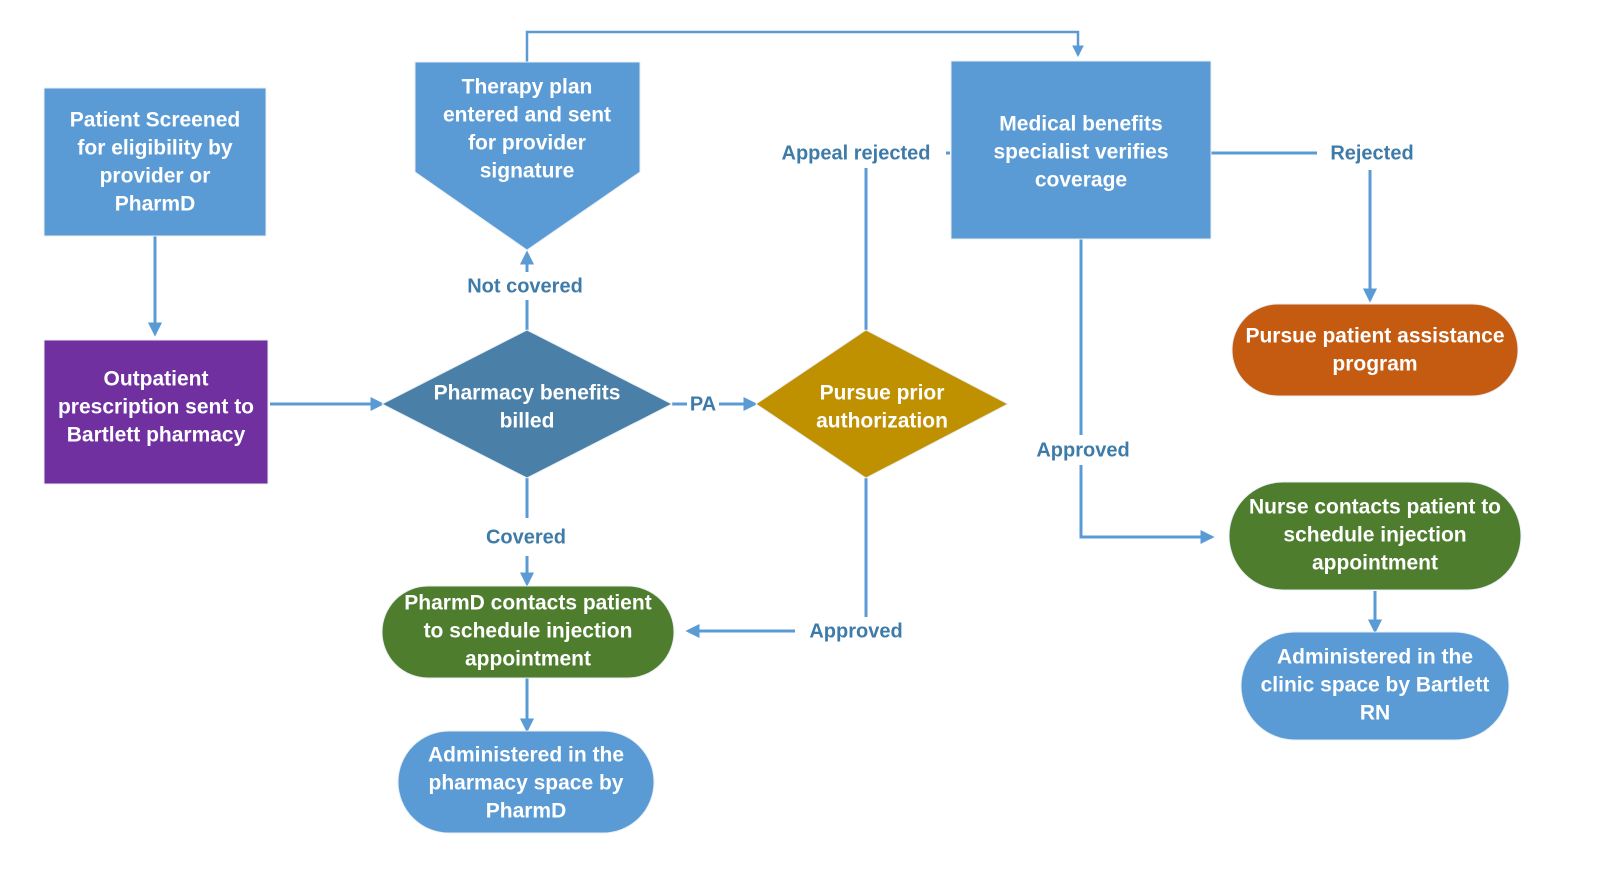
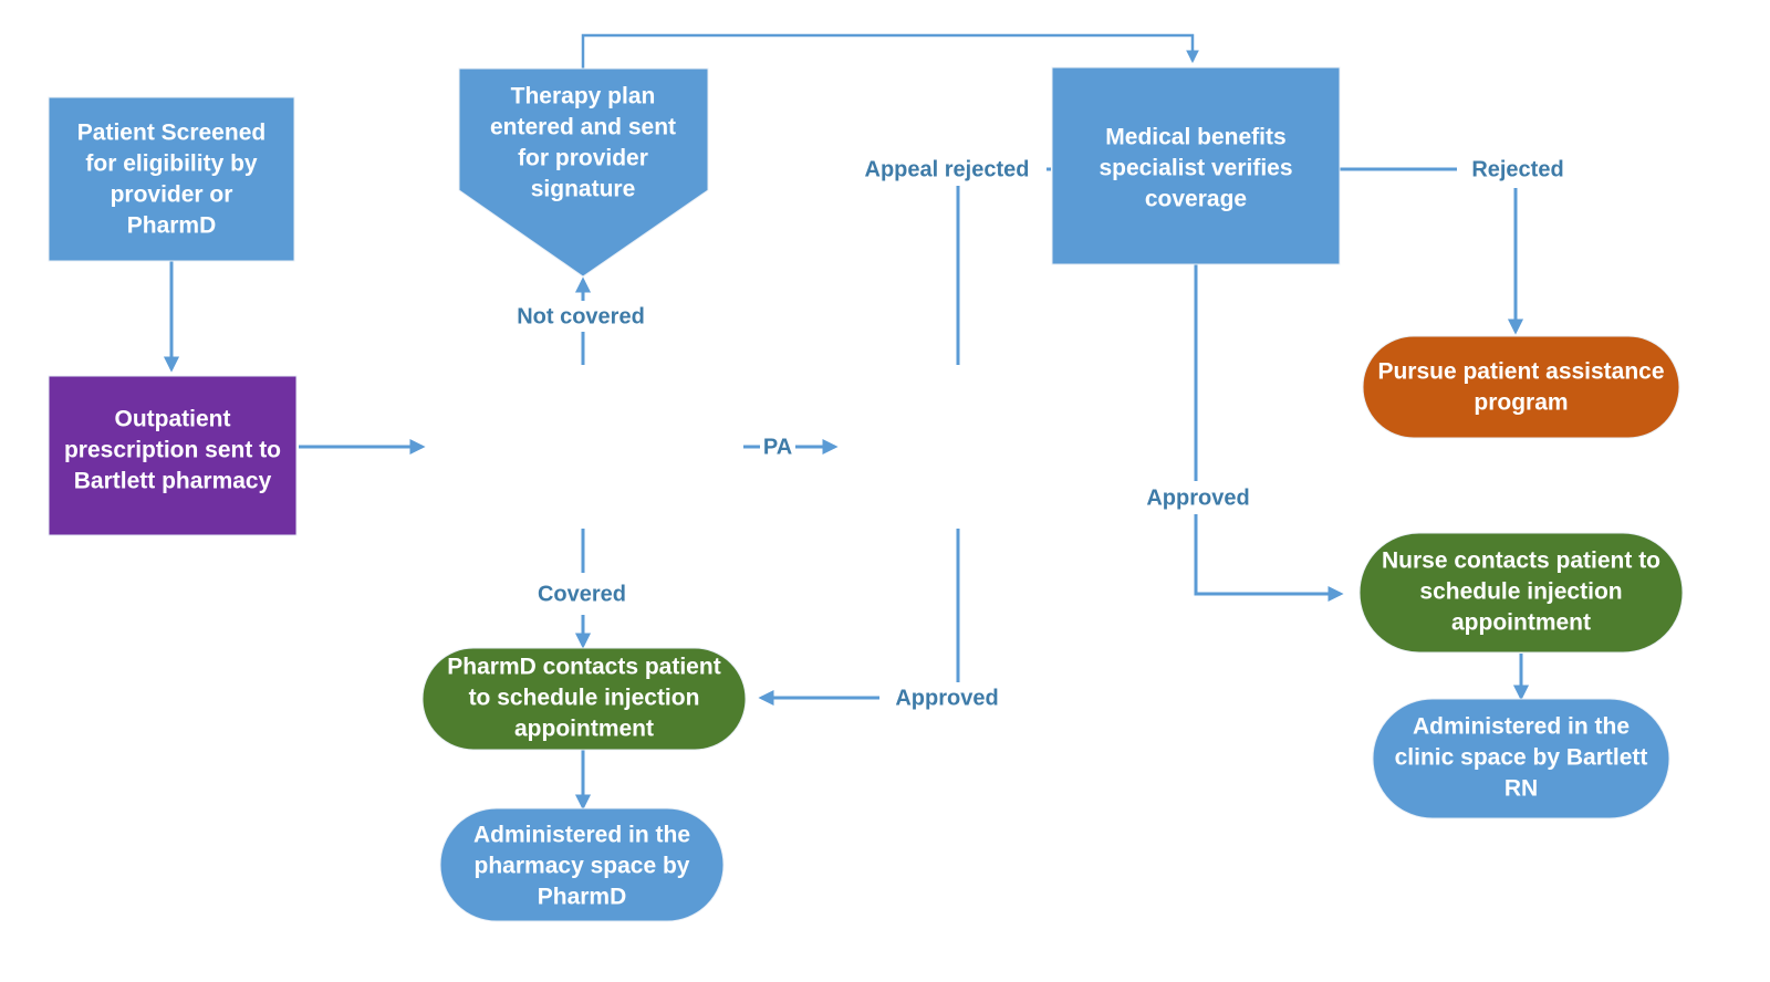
  Patient Screened
  for eligibility by
  provider or
  PharmD
  Outpatient
  prescription sent to
  Bartlett pharmacy
  Therapy plan
  entered and sent
  for provider
  signature
  Medical benefits
  specialist verifies
  coverage
- Pharmacy benefits
- billed
- Pursue prior
- authorization
  Pursue patient assistance
  program
  Nurse contacts patient to
  schedule injection
  appointment
  Administered in the
  clinic space by Bartlett
  RN
  PharmD contacts patient
  to schedule injection
  appointment
  Administered in the
  pharmacy space by
  PharmD
  Not covered
  Covered
  PA
  Appeal rejected
  Rejected
  Approved
  Approved
